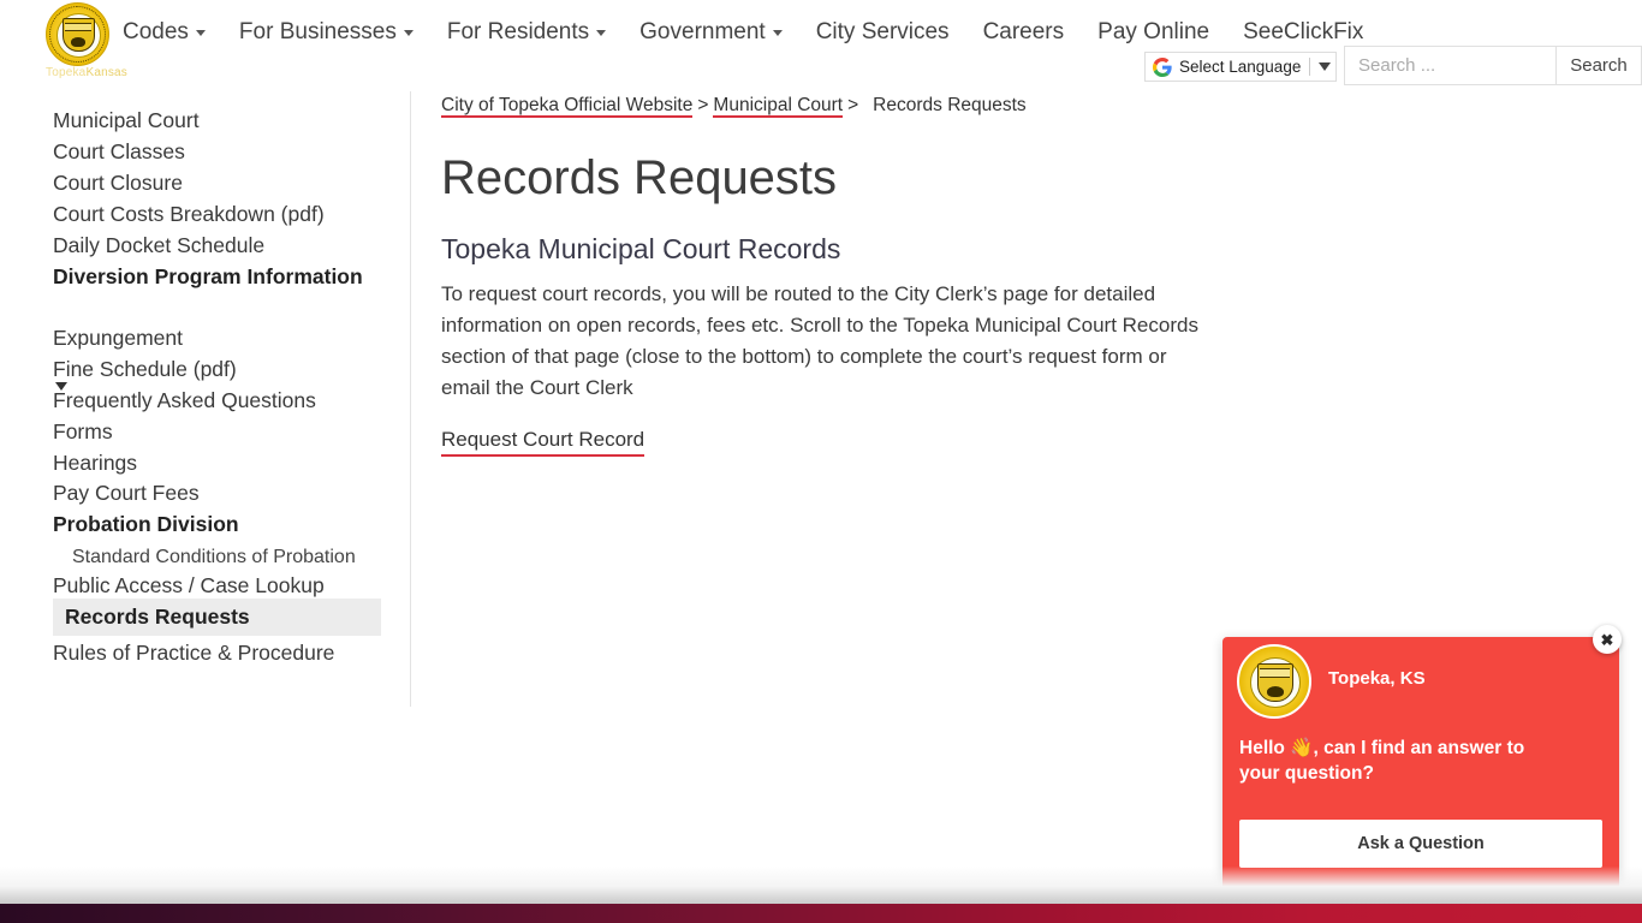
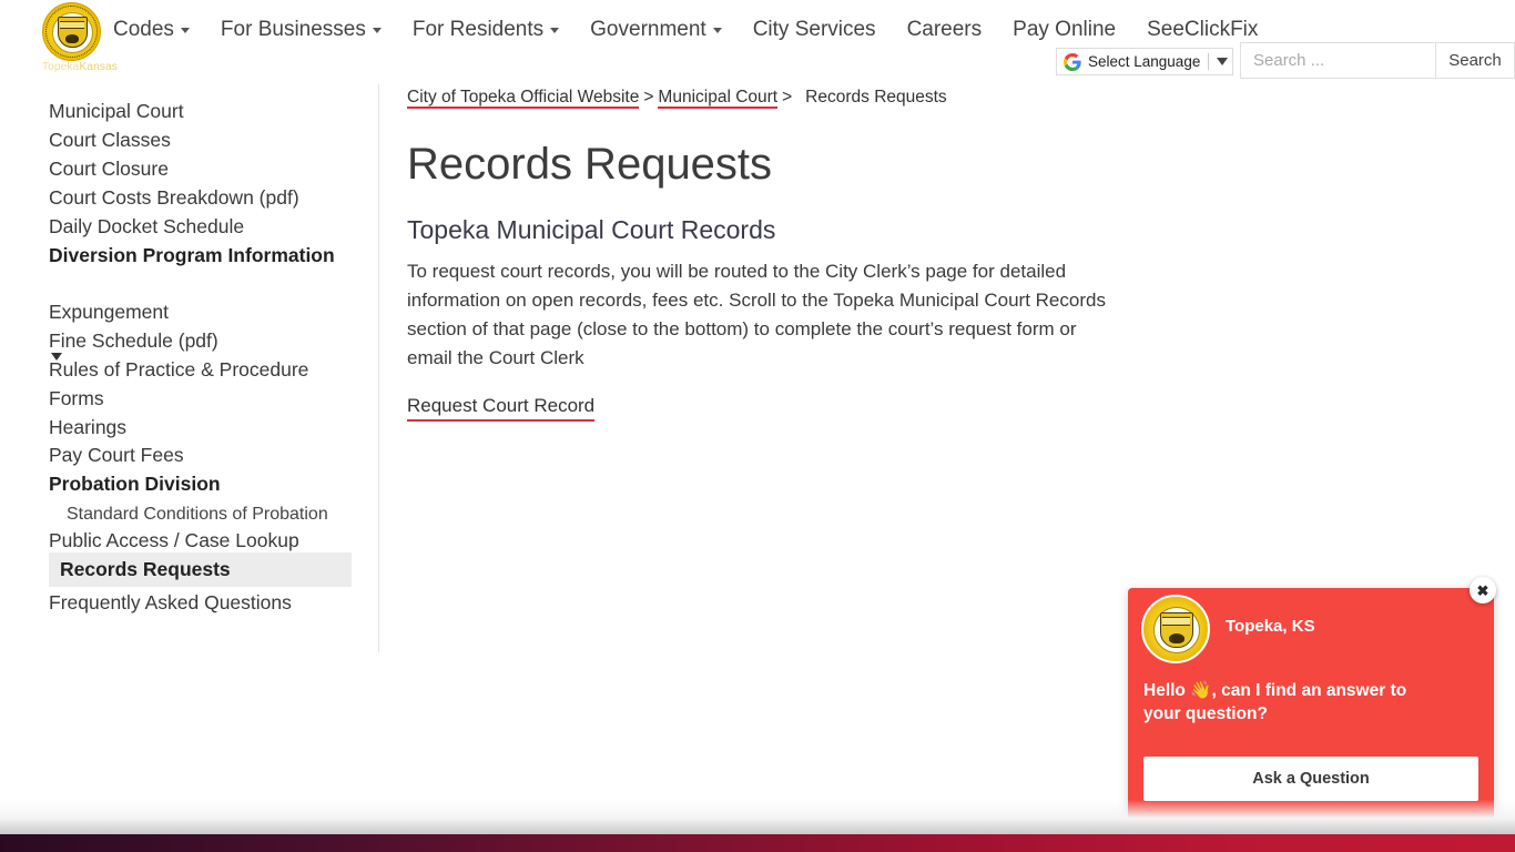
  TopekaKansas
  Codes
  For Businesses
  For Residents
  Government
  City Services
  Careers
  Pay Online
  SeeClickFix
  Select Language
  Search ...
  Search
  Municipal Court
  Court Classes
  Court Closure
  Court Costs Breakdown (pdf)
  Daily Docket Schedule
  Diversion Program Information
  Expungement
  Fine Schedule (pdf)
- Frequently Asked Questions
+ Rules of Practice & Procedure
  Forms
  Hearings
  Pay Court Fees
  Probation Division
  Standard Conditions of Probation
  Public Access / Case Lookup
  Records Requests
- Rules of Practice & Procedure
+ Frequently Asked Questions
  City of Topeka Official Website > Municipal Court > Records Requests
  Records Requests
  Topeka Municipal Court Records
  To request court records, you will be routed to the City Clerk’s page for detailed information on open records, fees etc. Scroll to the Topeka Municipal Court Records section of that page (close to the bottom) to complete the court’s request form or email the Court Clerk
  Request Court Record
  ✖
  Topeka, KS
  Hello 👋, can I find an answer to your question?
